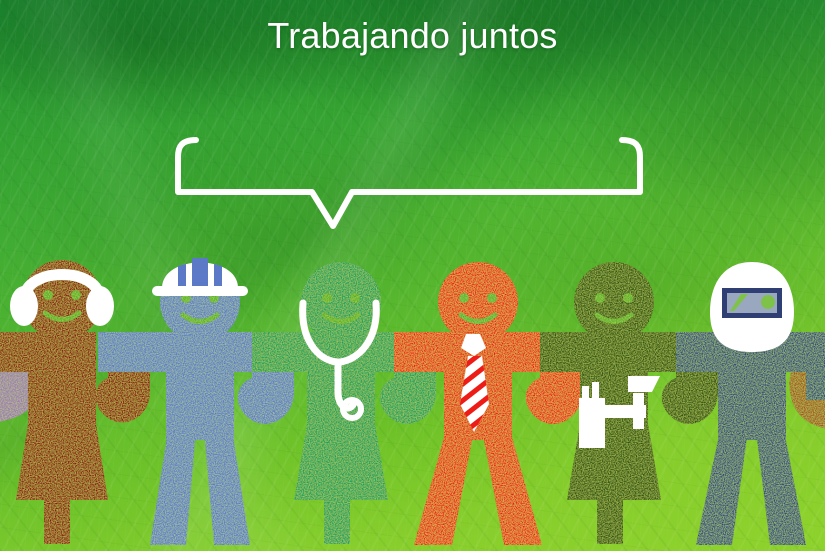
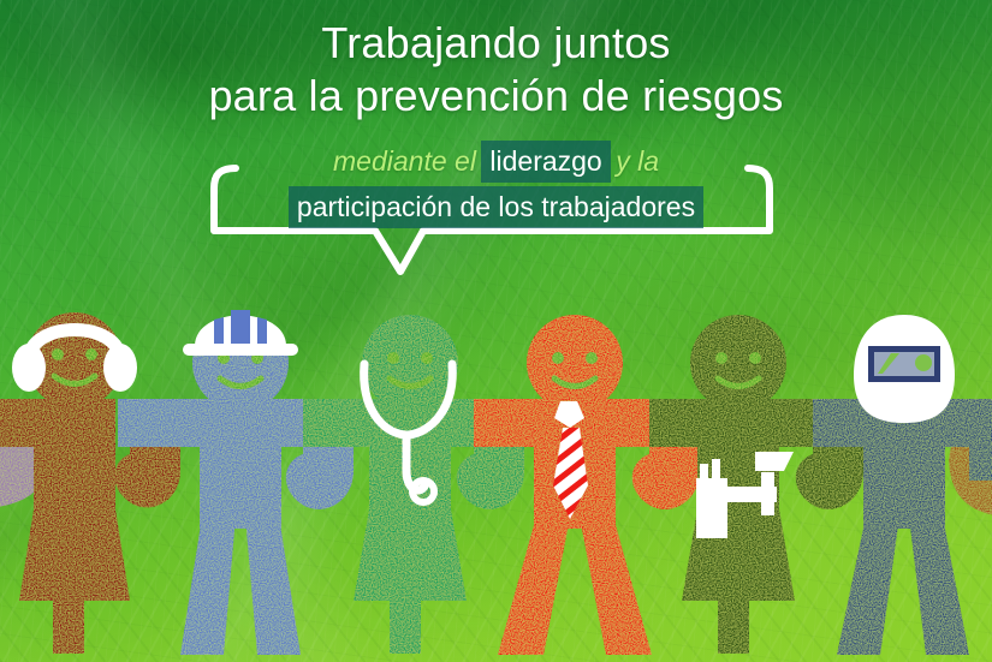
  Trabajando juntos
+ para la prevención de riesgos
+ mediante el liderazgo y la
+ participación de los trabajadores
